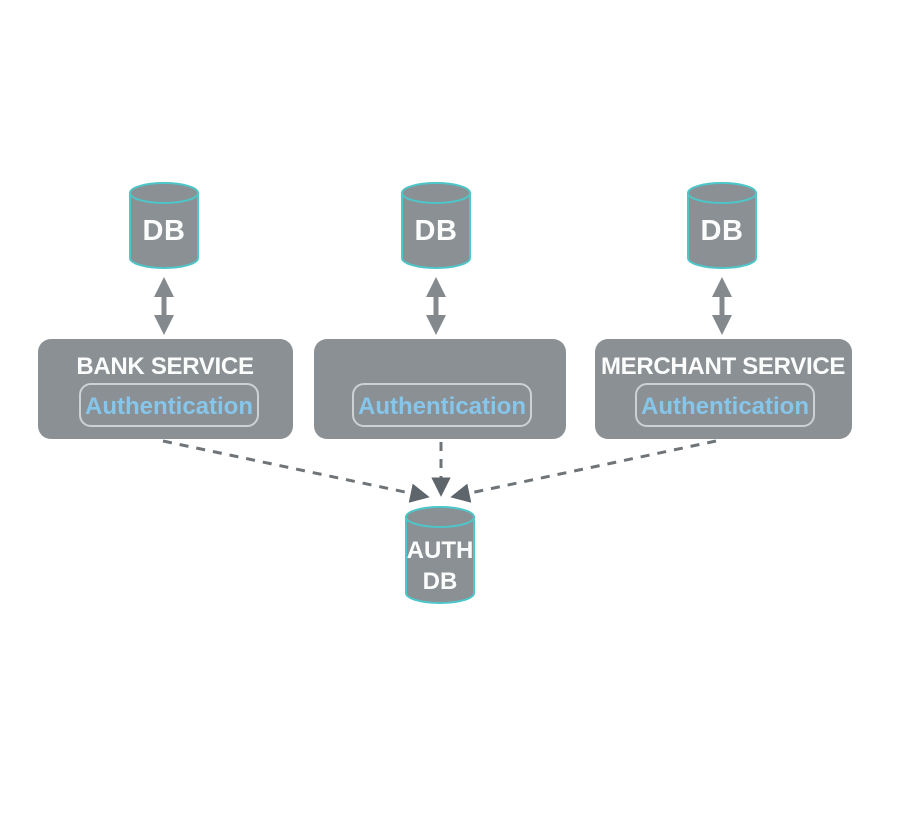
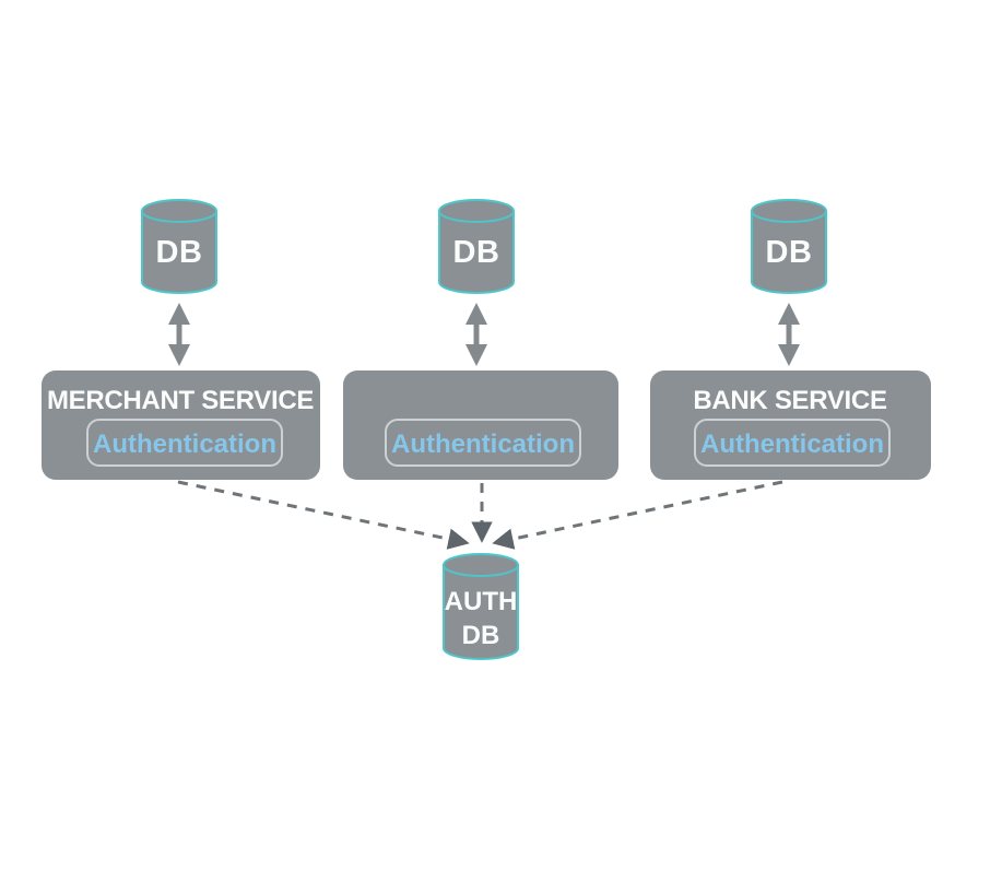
  DB
  DB
  DB
- BANK SERVICE
+ MERCHANT SERVICE
  Authentication
  Authentication
- MERCHANT SERVICE
+ BANK SERVICE
  Authentication
  AUTH
  DB
